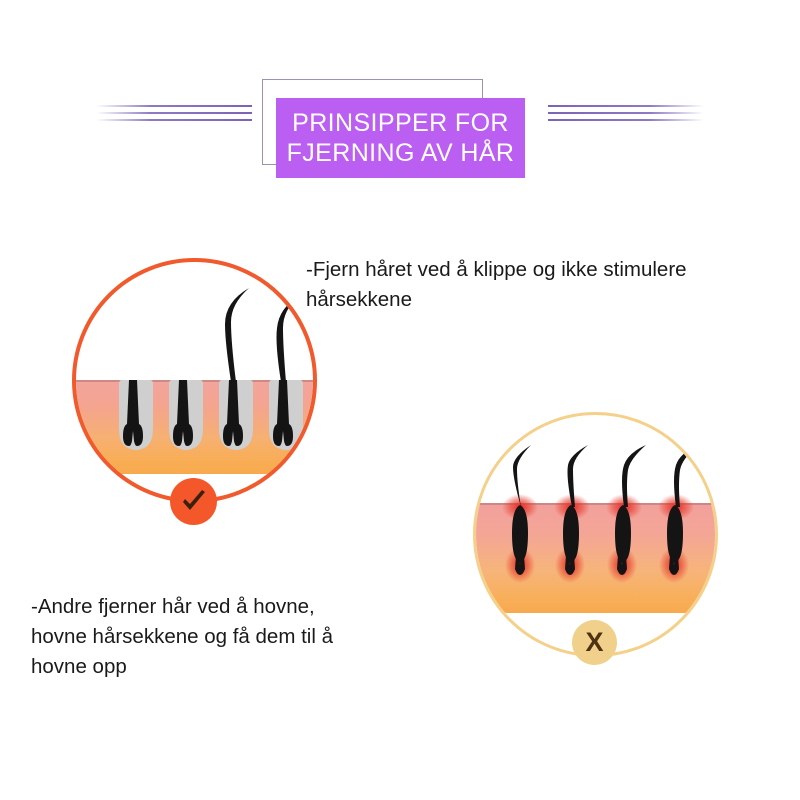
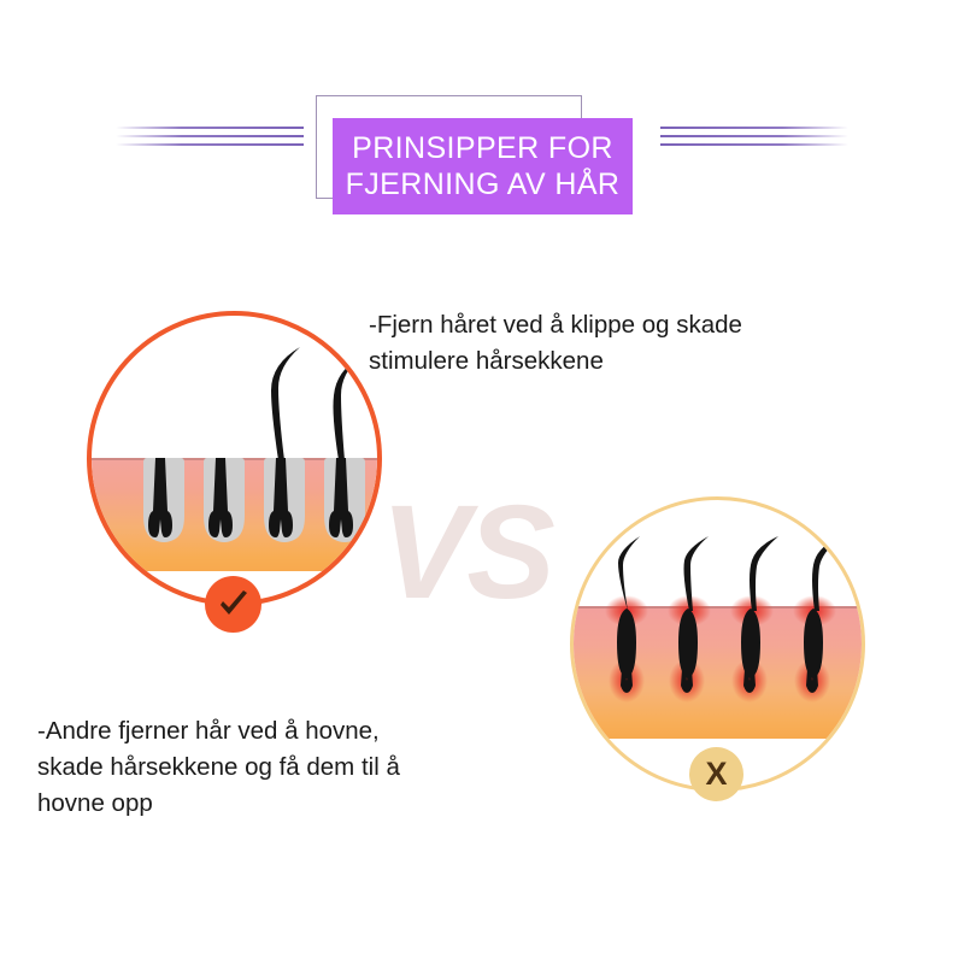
  PRINSIPPER FOR
  FJERNING AV HÅR
+ VS
  X
- -Fjern håret ved å klippe og ikke stimulere hårsekkene
+ -Fjern håret ved å klippe og skade stimulere hårsekkene
  -Andre fjerner hår ved å hovne,
- hovne hårsekkene og få dem til å
+ skade hårsekkene og få dem til å
  hovne opp
